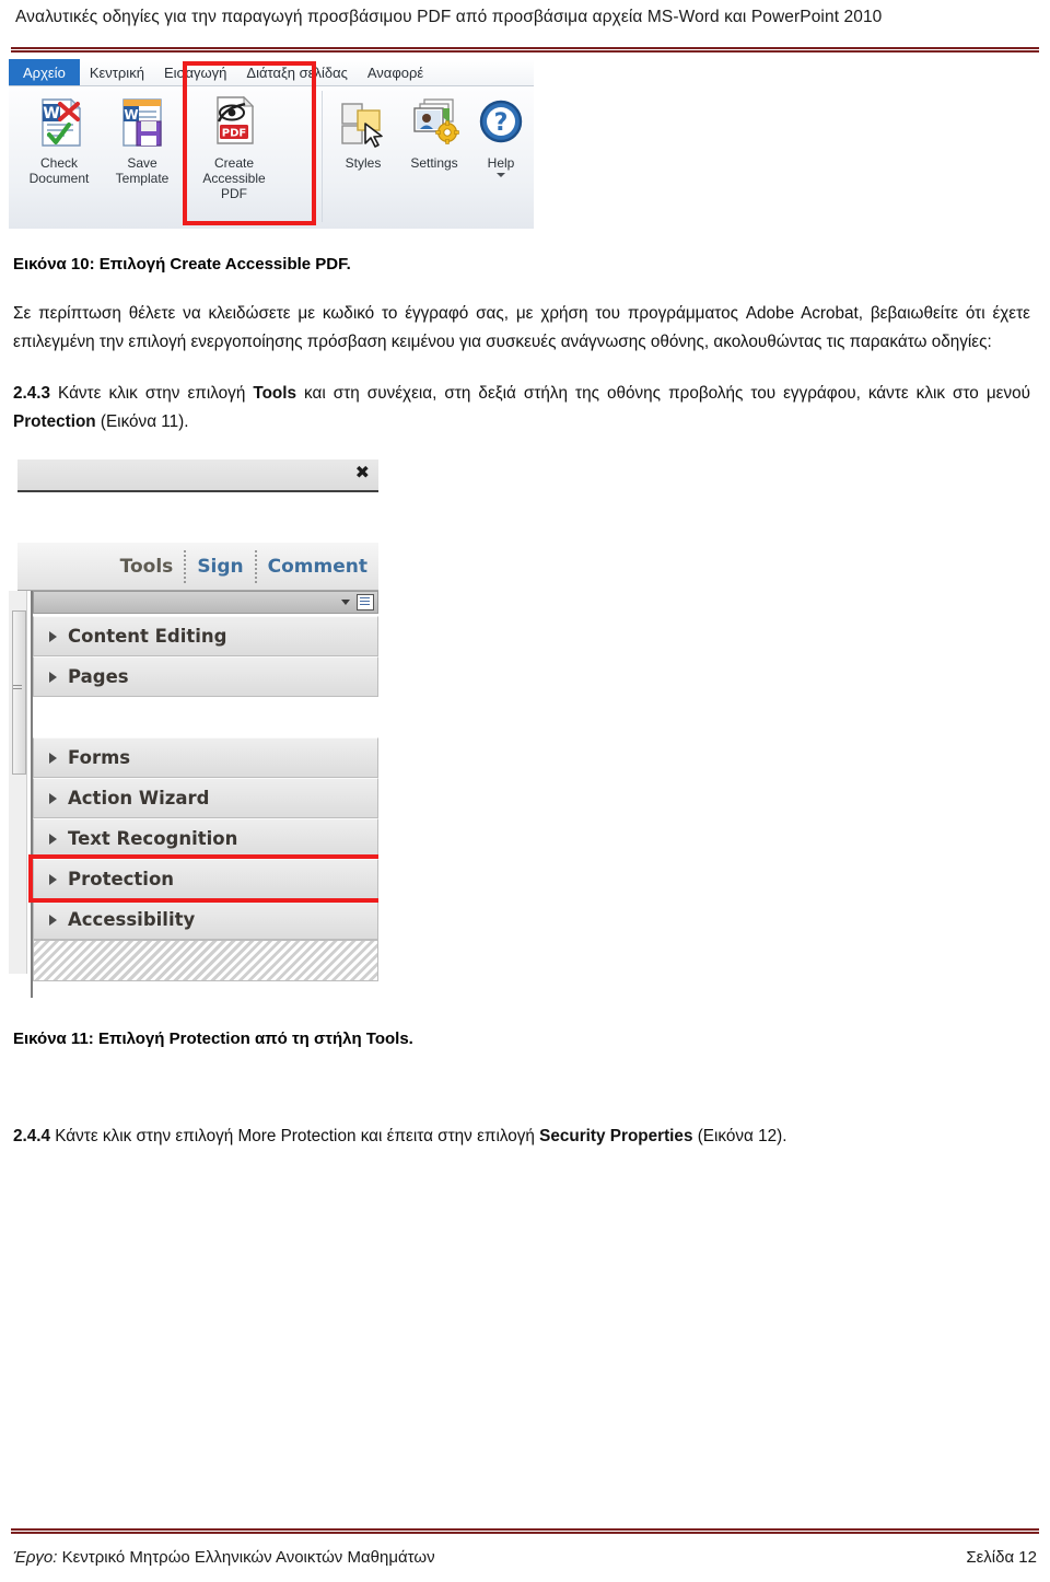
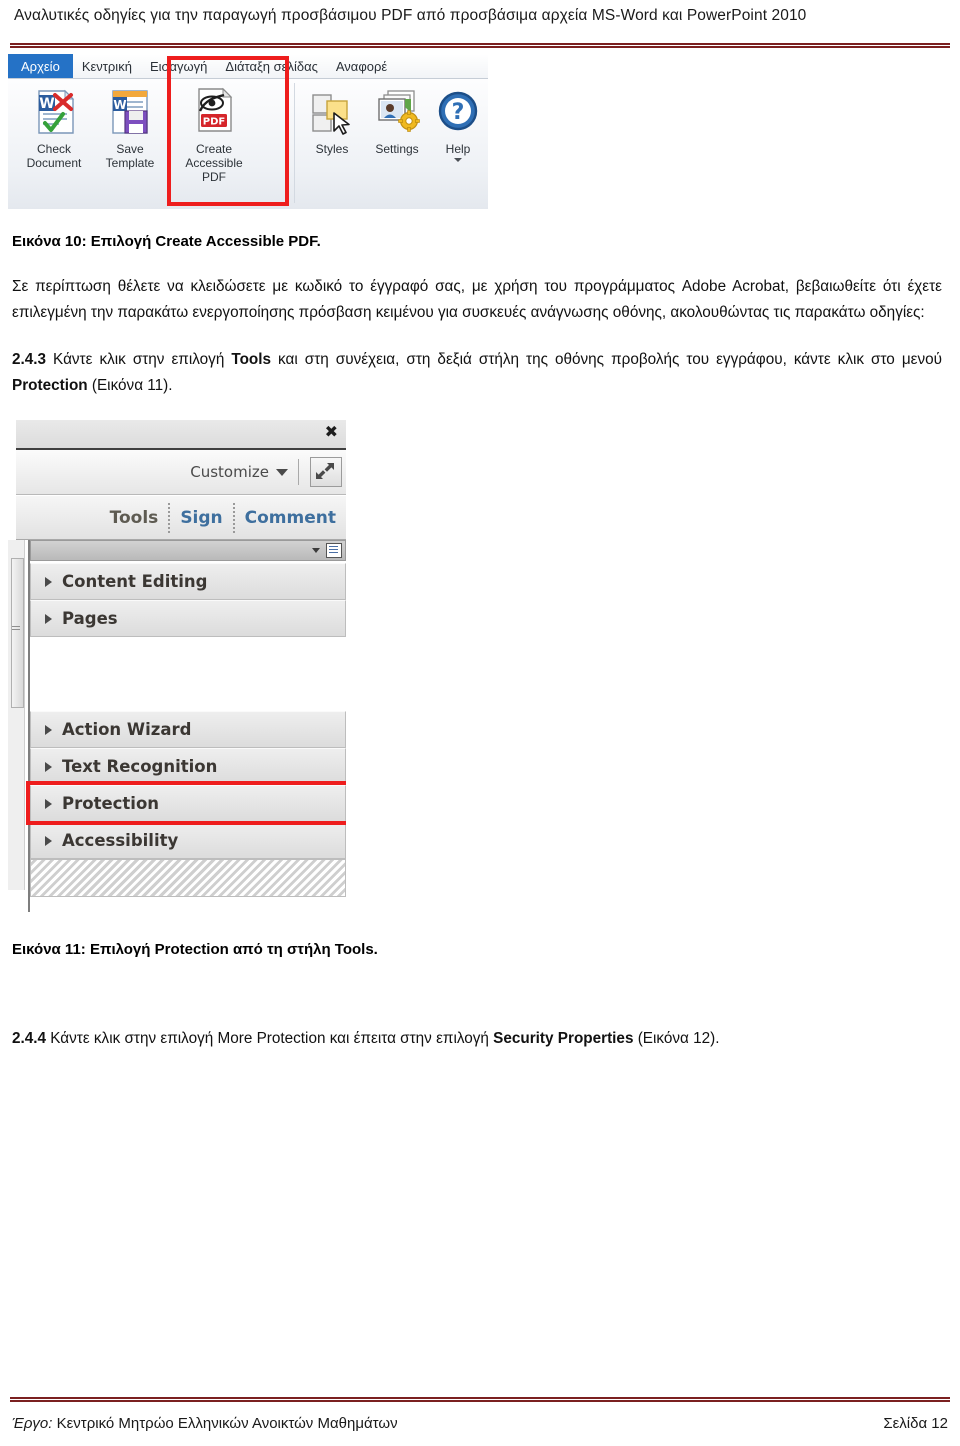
  Αναλυτικές οδηγίες για την παραγωγή προσβάσιμου PDF από προσβάσιμα αρχεία MS-Word και PowerPoint 2010
  Αρχείο
  Κεντρική
  Εισαγωγή
  Διάταξη σελίδας
  Αναφορέ
  W
  Check
  Document
  W
  Save
  Template
  PDF
  Create
  Accessible PDF
  Styles
  Settings
  ?
  Help
  Εικόνα 10: Επιλογή Create Accessible PDF.
- Σε περίπτωση θέλετε να κλειδώσετε με κωδικό το έγγραφό σας, με χρήση του προγράμματος Adobe Acrobat, βεβαιωθείτε ότι έχετε επιλεγμένη την επιλογή ενεργοποίησης πρόσβαση κειμένου για συσκευές ανάγνωσης οθόνης, ακολουθώντας τις παρακάτω οδηγίες:
+ Σε περίπτωση θέλετε να κλειδώσετε με κωδικό το έγγραφό σας, με χρήση του προγράμματος Adobe Acrobat, βεβαιωθείτε ότι έχετε επιλεγμένη την παρακάτω ενεργοποίησης πρόσβαση κειμένου για συσκευές ανάγνωσης οθόνης, ακολουθώντας τις παρακάτω οδηγίες:
  2.4.3 Κάντε κλικ στην επιλογή Tools και στη συνέχεια, στη δεξιά στήλη της οθόνης προβολής του εγγράφου, κάντε κλικ στο μενού Protection (Εικόνα 11).
  ✖
+ Customize
  Tools
  Sign
  Comment
  Content Editing
  Pages
- Forms
  Action Wizard
  Text Recognition
  Protection
  Accessibility
  Εικόνα 11: Επιλογή Protection από τη στήλη Tools.
  2.4.4 Κάντε κλικ στην επιλογή More Protection και έπειτα στην επιλογή Security Properties (Εικόνα 12).
  Έργο: Κεντρικό Μητρώο Ελληνικών Ανοικτών Μαθημάτων
  Σελίδα 12
